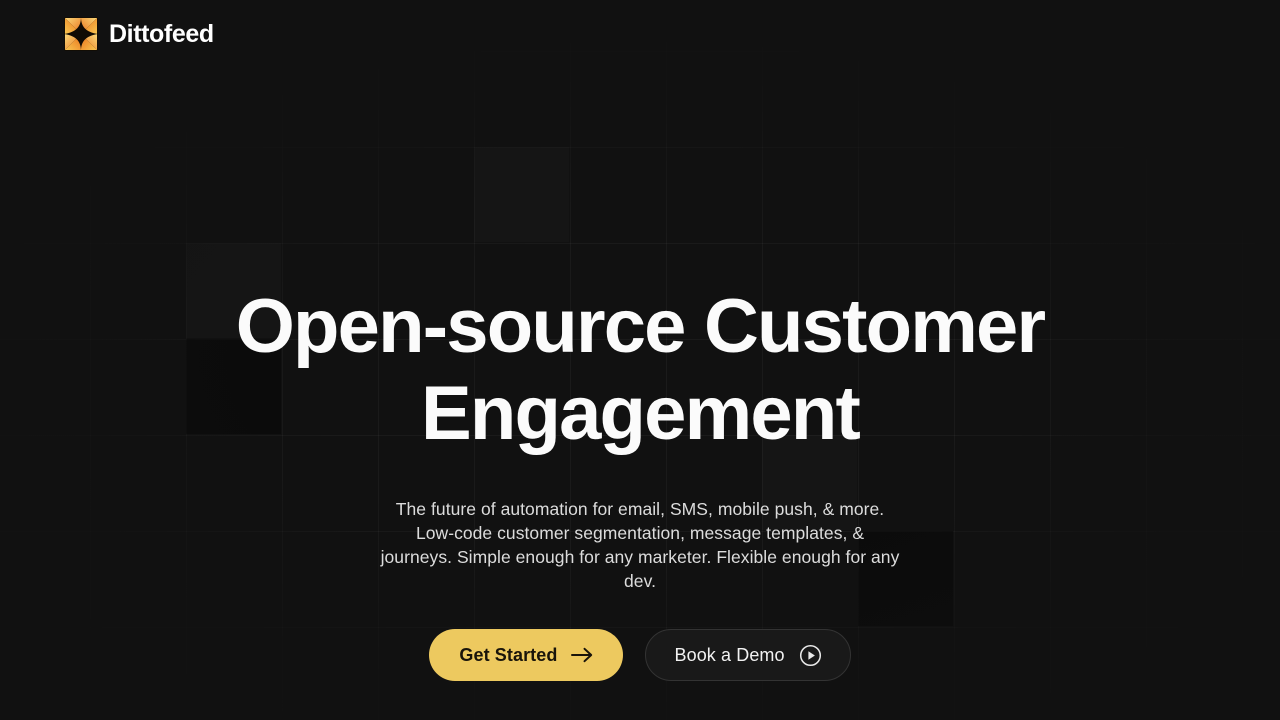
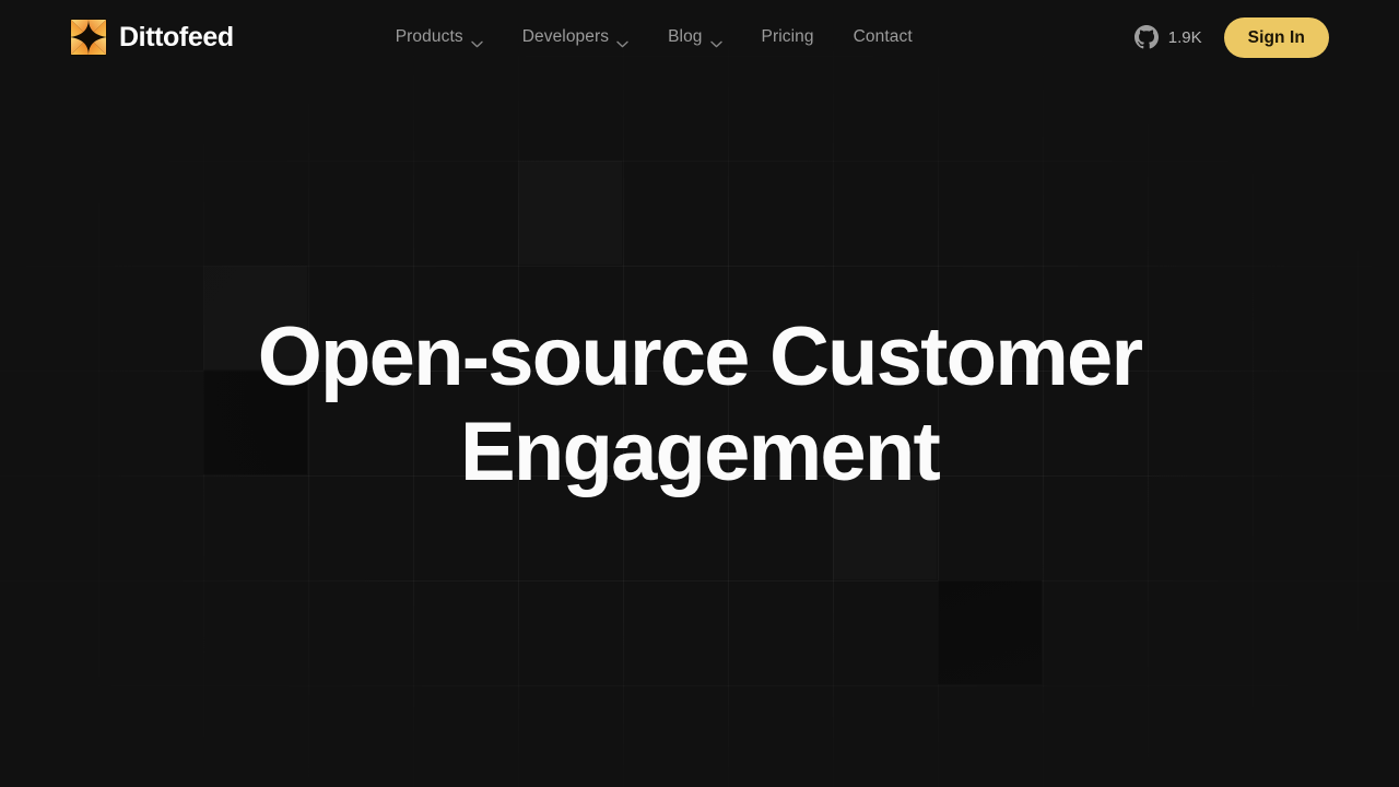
  Dittofeed
+ Products
+ Developers
+ Blog
+ Pricing
+ Contact
+ 1.9K
+ Sign In
  Open-source Customer Engagement
- The future of automation for email, SMS, mobile push, & more. Low-code customer segmentation, message templates, & journeys. Simple enough for any marketer. Flexible enough for any dev.
- Get Started
- Book a Demo
